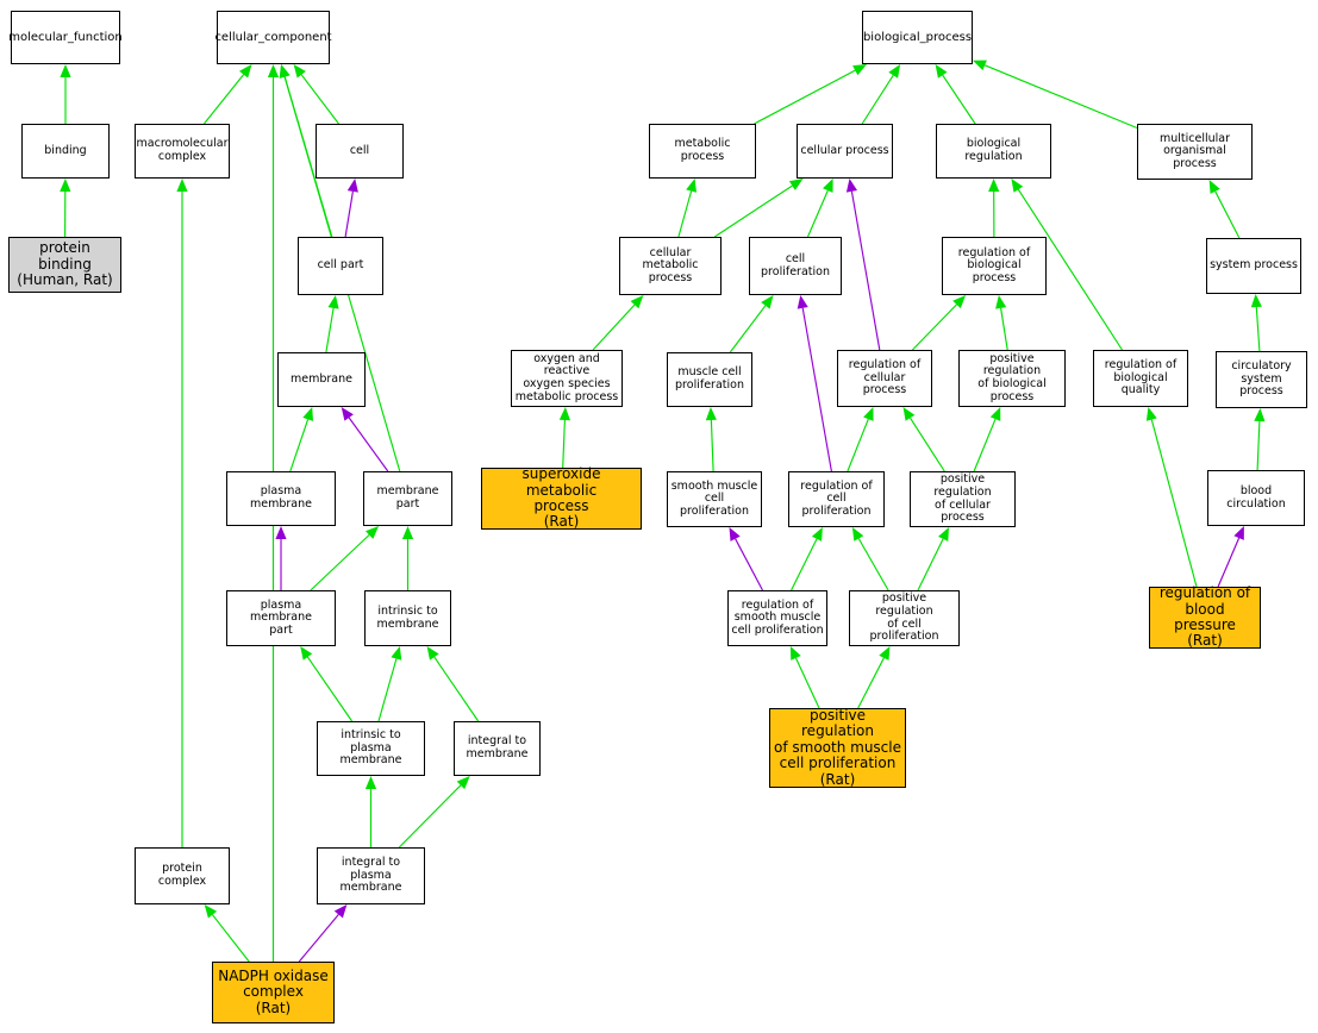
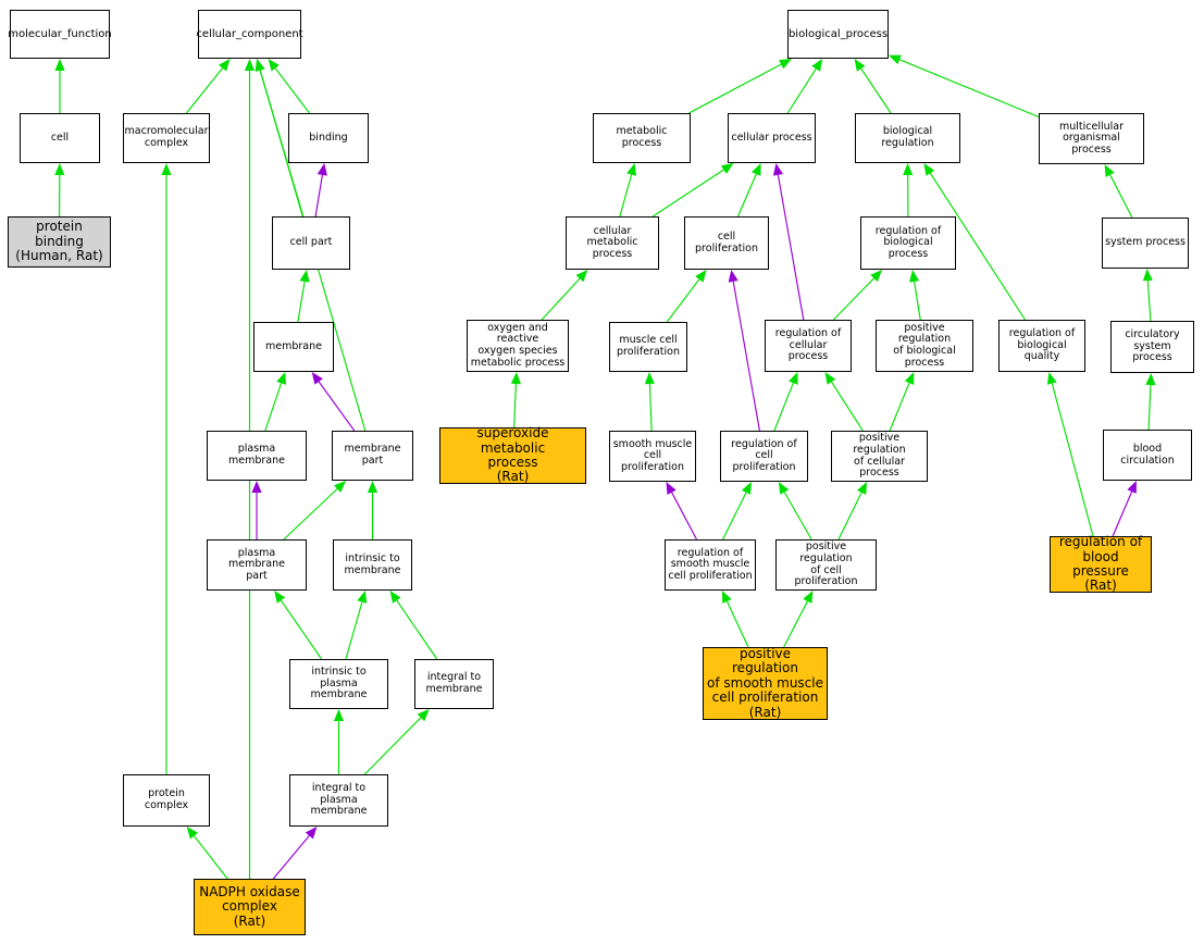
  molecular_function
  cellular_component
  biological_process
- binding
+ cell
  macromolecular
  complex
- cell
+ binding
  metabolic process
  cellular process
  biological regulation
  multicellular
  organismal process
  protein binding
  (Human, Rat)
  cell part
  cellular metabolic
  process
  cell proliferation
  regulation of
  biological process
  system process
  membrane
  oxygen and reactive
  oxygen species
  metabolic process
  muscle cell
  proliferation
  regulation of
  cellular process
  positive regulation
  of biological
  process
  regulation of
  biological quality
  circulatory
  system process
  plasma membrane
  membrane part
  superoxide metabolic
  process
  (Rat)
  smooth muscle
  cell proliferation
  regulation of
  cell proliferation
  positive regulation
  of cellular
  process
  blood circulation
  plasma membrane
  part
  intrinsic to
  membrane
  regulation of
  smooth muscle
  cell proliferation
  positive regulation
  of cell proliferation
  regulation of
  blood pressure
  (Rat)
  intrinsic to
  plasma membrane
  integral to
  membrane
  positive regulation
  of smooth muscle
  cell proliferation
  (Rat)
  protein complex
  integral to
  plasma membrane
  NADPH oxidase
  complex
  (Rat)
